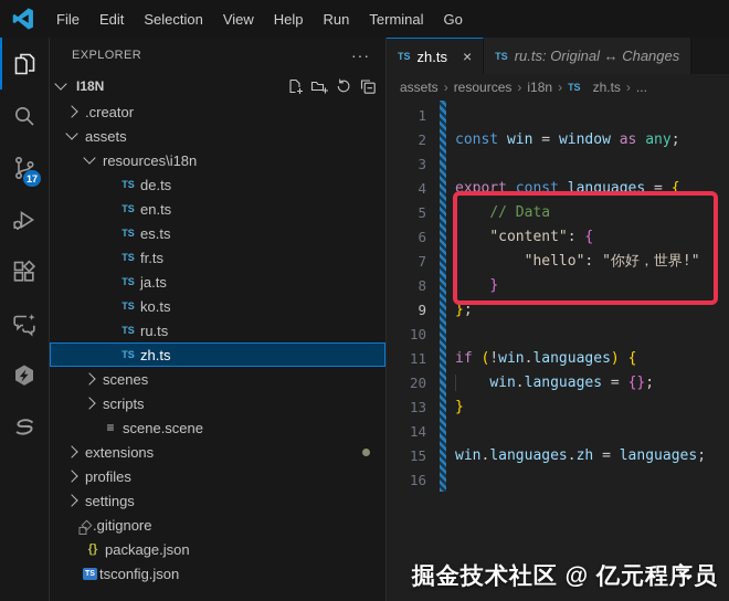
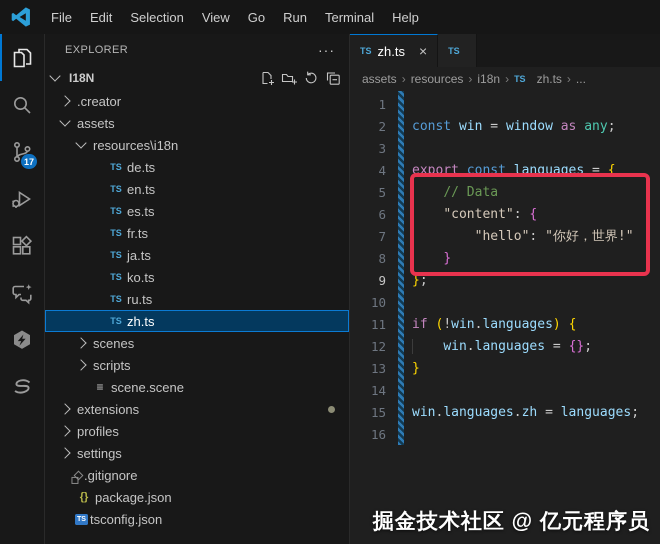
  File
  Edit
  Selection
  View
- Help
+ Go
  Run
  Terminal
- Go
+ Help
  17
  EXPLORER
  ···
  I18N
  .creator
  assets
  resources\i18n
  TS
  de.ts
  TS
  en.ts
  TS
  es.ts
  TS
  fr.ts
  TS
  ja.ts
  TS
  ko.ts
  TS
  ru.ts
  TS
  zh.ts
  scenes
  scripts
  ≡
  scene.scene
  extensions
  profiles
  settings
  .gitignore
  {}
  package.json
  tsconfig.json
  TS
  zh.ts
  ×
  TS
- ru.ts: Original ↔ Changes
  assets
  ›
  resources
  ›
  i18n
  ›
  TS
  zh.ts
  ›
  ...
  1
  2
  const win = window as any;
  3
  4
  export const languages = {
  5
  // Data
  6
  "content": {
  7
  "hello": "你好，世界!"
  8
  }
  9
  };
  10
  11
  if (!win.languages) {
- 20
+ 12
  win.languages = {};
  13
  }
  14
  15
  win.languages.zh = languages;
  16
  掘金技术社区 @ 亿元程序员
